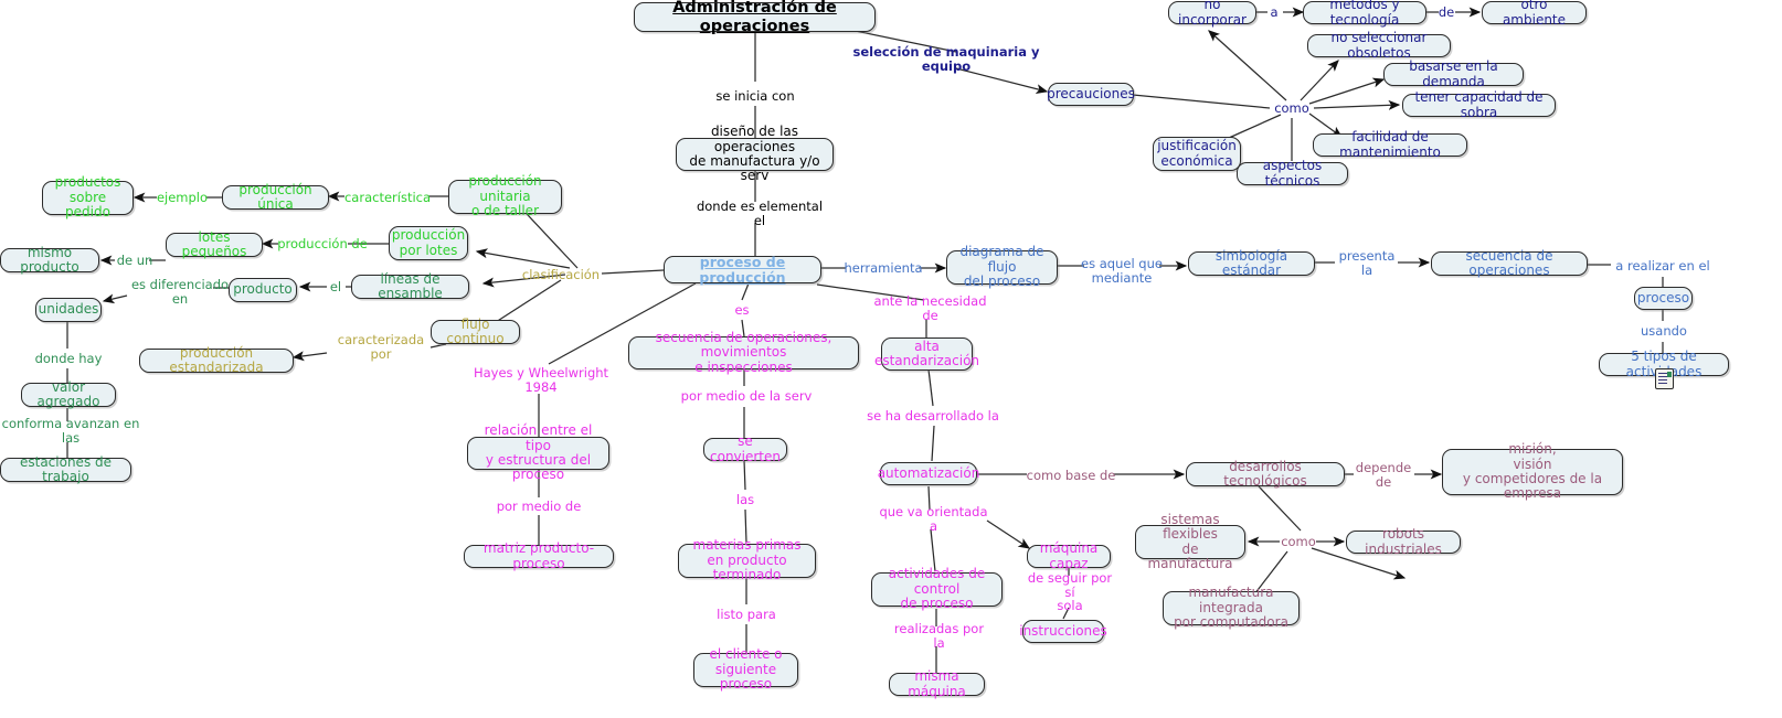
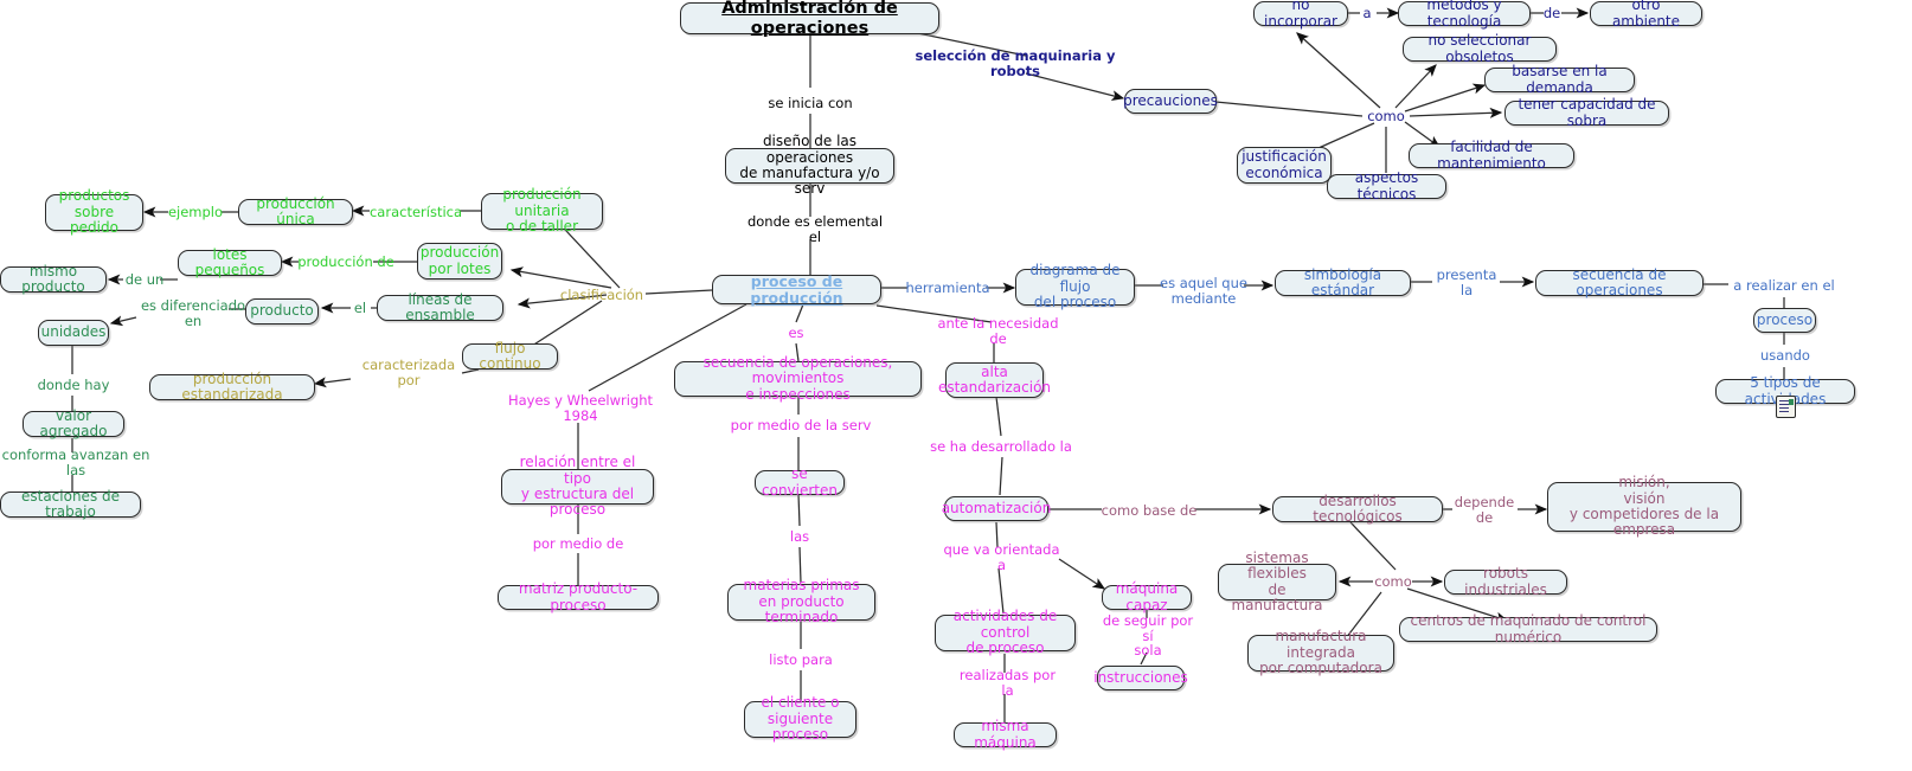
  Administración de operaciones
  se inicia con
- selección de maquinaria y equipo
+ selección de maquinaria y robots
  diseño de las operaciones
  de manufactura y/o serv
  donde es elemental el
  proceso de producción
  precauciones
  como
  no incorporar
  a
  métodos y tecnología
  de
  otro ambiente
  no seleccionar obsoletos
  basarse en la demanda
  tener capacidad de sobra
  facilidad de mantenimiento
  justificación
  económica
  aspectos técnicos
  clasificación
  producción unitaria
  o de taller
  característica
  producción única
  ejemplo
  productos
  sobre pedido
  producción
  por lotes
  producción de
  lotes pequeños
  de un
  mismo producto
  líneas de ensamble
  el
  producto
  es diferenciado
  en
  unidades
  donde hay
  valor agregado
  conforma avanzan en las
  estaciones de trabajo
  flujo continuo
  caracterizada por
  producción estandarizada
  Hayes y Wheelwright
  1984
  relación entre el tipo
  y estructura del proceso
  por medio de
  matriz producto-proceso
  es
  secuencia de operaciones, movimientos
  e inspecciones
  por medio de la serv
  se convierten
  las
  materias primas
  en producto terminado
  listo para
  el cliente o
  siguiente proceso
  ante la necesidad de
  alta
  estandarización
  se ha desarrollado la
  automatización
  que va orientada a
  actividades de control
  de proceso
  realizadas por la
  misma máquina
  máquina capaz
  de seguir por sí
  sola
  instrucciones
  como base de
  desarrollos tecnológicos
  depende de
  misión,
  visión
  y competidores de la empresa
  como
  sistemas flexibles
  de manufactura
  robots industriales
+ centros de maquinado de control numérico
  manufactura integrada
  por computadora
  herramienta
  diagrama de flujo
  del proceso
  es aquel que
  mediante
  simbología estándar
  presenta la
  secuencia de operaciones
  a realizar en el
  proceso
  usando
  5 tipos de actiades
